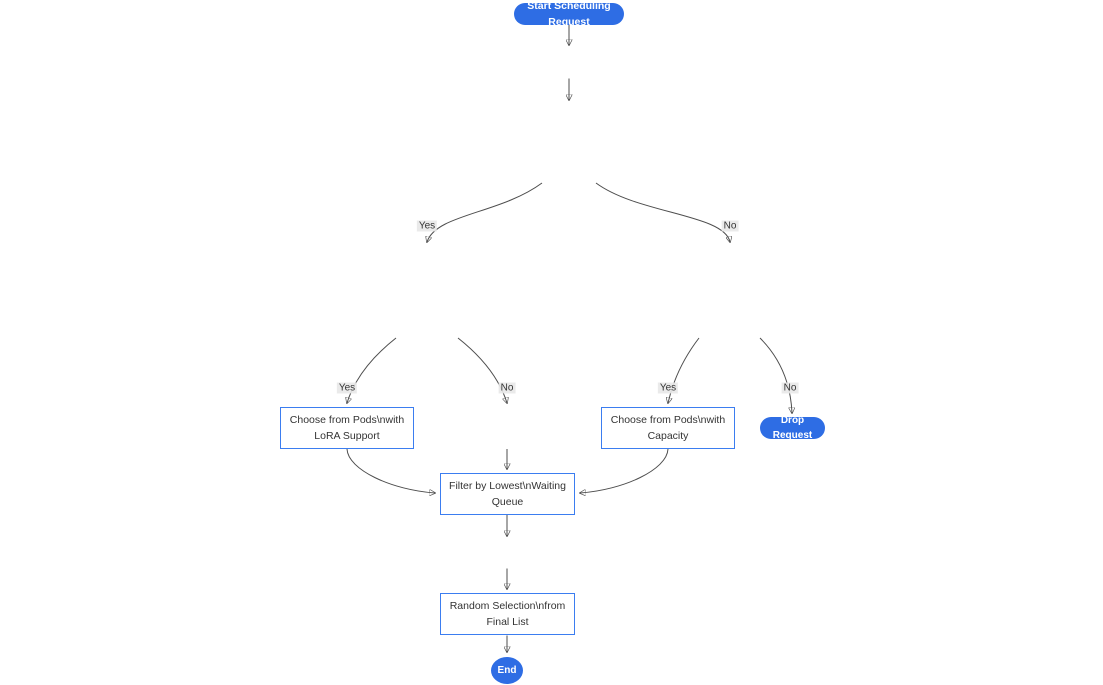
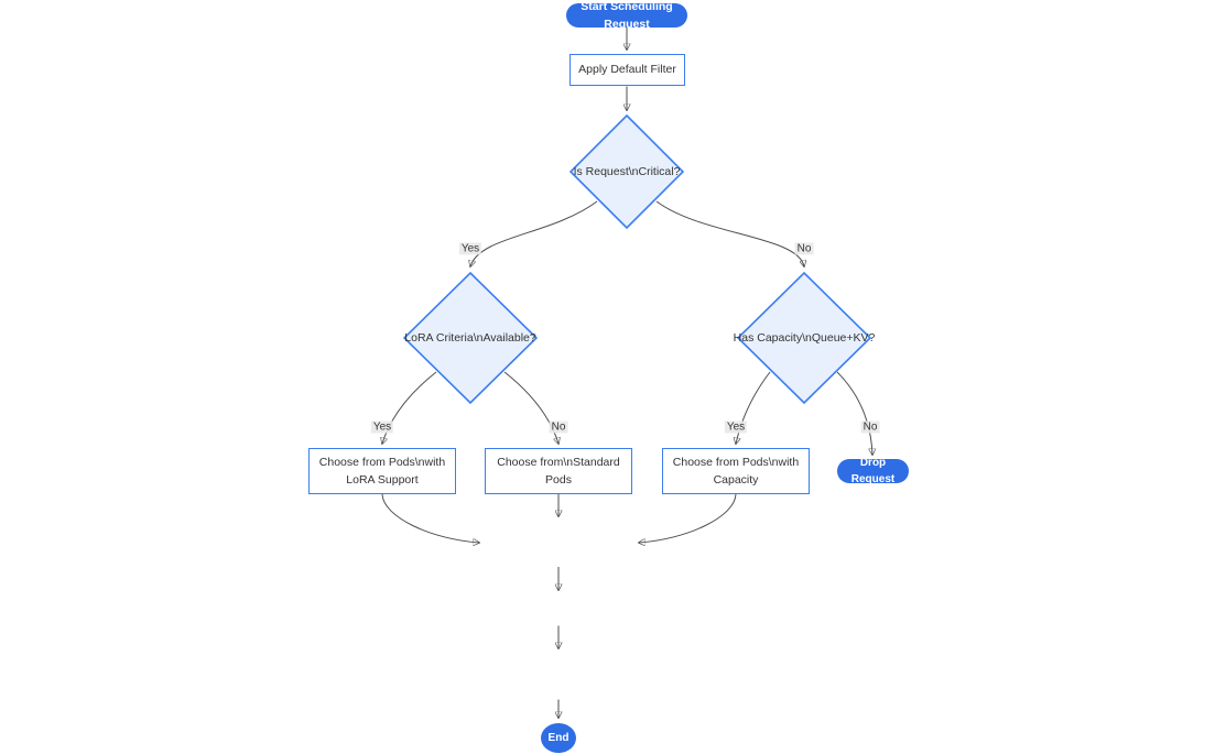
  Start Scheduling Request
+ Apply Default Filter
+ Is Request\nCritical?
+ LoRA Criteria\nAvailable?
+ Has Capacity\nQueue+KV?
  Choose from Pods\nwith
  LoRA Support
+ Choose from\nStandard
+ Pods
  Choose from Pods\nwith
  Capacity
  Drop Request
- Filter by Lowest\nWaiting
- Queue
- Random Selection\nfrom
- Final List
  End
  Yes
  No
  Yes
  No
  Yes
  No
